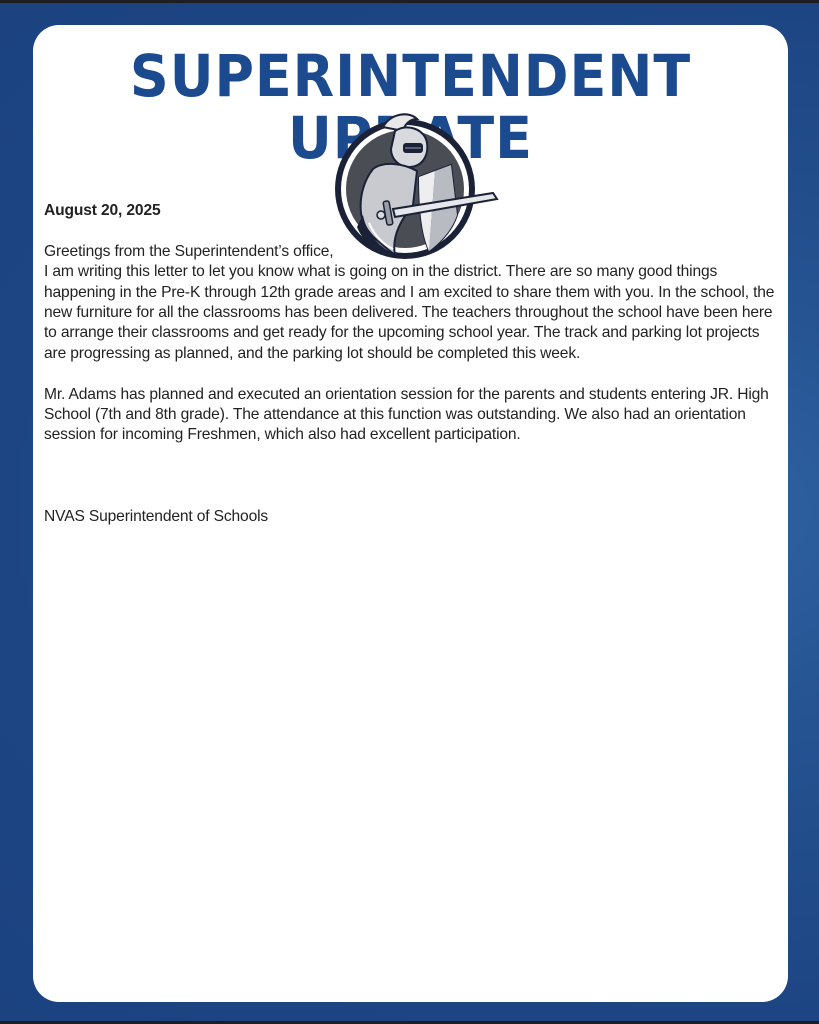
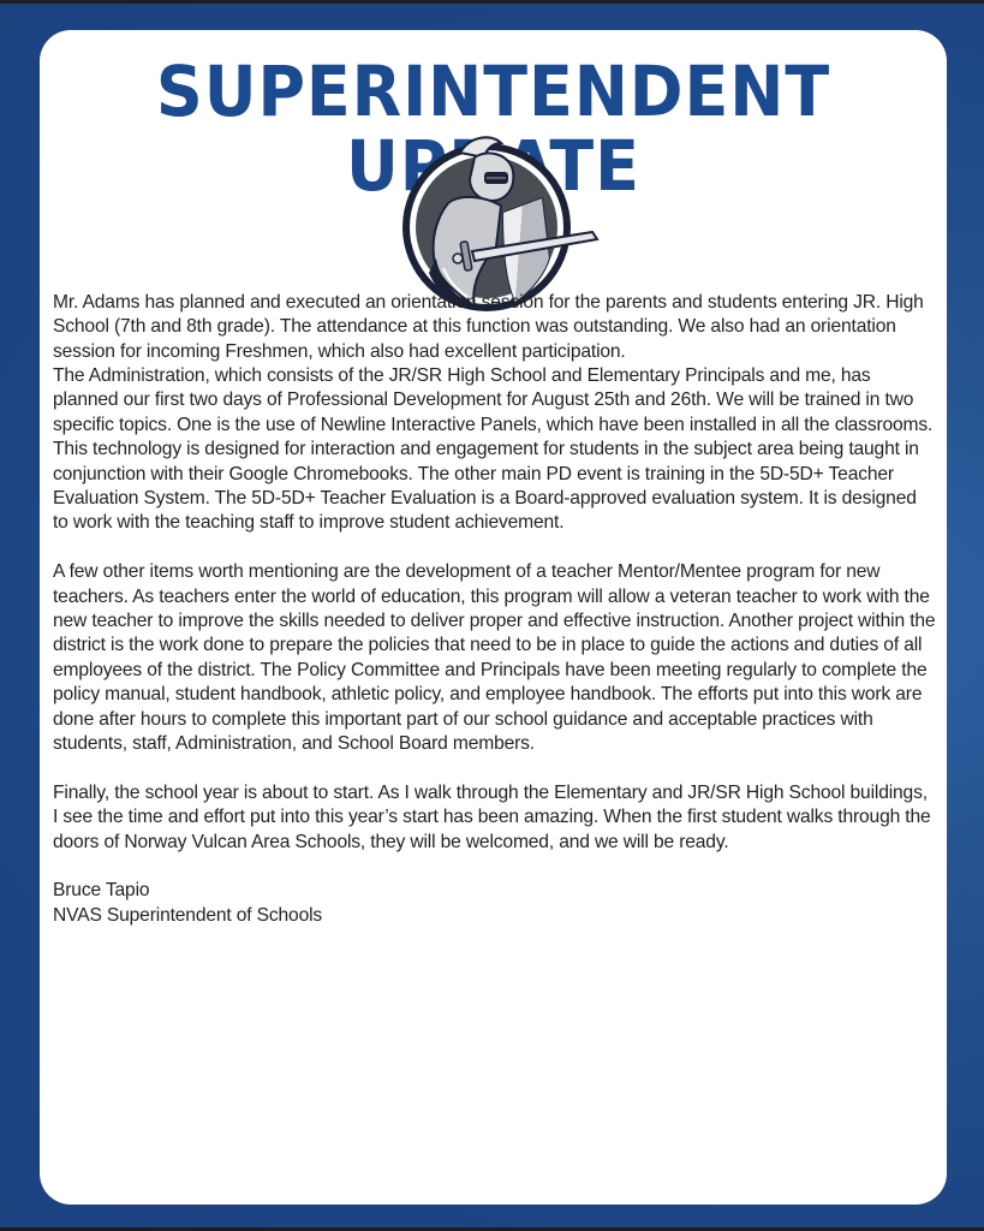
  SUPERINTENDENT UPTE
- August 20, 2025
- Greetings from the Superintendent’s office,
- I am writing this letter to let you know what is going on in the district. There are so many good things happening in the Pre-K through 12th grade areas and I am excited to share them with you. In the school, the new furniture for all the classrooms has been delivered. The teachers throughout the school have been here to arrange their classrooms and get ready for the upcoming school year. The track and parking lot projects are progressing as planned, and the parking lot should be completed this week.
  Mr. Adams has planned and executed an orientation session for the parents and students entering JR. High School (7th and 8th grade). The attendance at this function was outstanding. We also had an orientation session for incoming Freshmen, which also had excellent participation.
+ The Administration, which consists of the JR/SR High School and Elementary Principals and me, has planned our first two days of Professional Development for August 25th and 26th. We will be trained in two specific topics. One is the use of Newline Interactive Panels, which have been installed in all the classrooms. This technology is designed for interaction and engagement for students in the subject area being taught in conjunction with their Google Chromebooks. The other main PD event is training in the 5D-5D+ Teacher Evaluation System. The 5D-5D+ Teacher Evaluation is a Board-approved evaluation system. It is designed to work with the teaching staff to improve student achievement.
+ A few other items worth mentioning are the development of a teacher Mentor/Mentee program for new teachers. As teachers enter the world of education, this program will allow a veteran teacher to work with the new teacher to improve the skills needed to deliver proper and effective instruction. Another project within the district is the work done to prepare the policies that need to be in place to guide the actions and duties of all employees of the district. The Policy Committee and Principals have been meeting regularly to complete the policy manual, student handbook, athletic policy, and employee handbook. The efforts put into this work are done after hours to complete this important part of our school guidance and acceptable practices with students, staff, Administration, and School Board members.
+ Finally, the school year is about to start. As I walk through the Elementary and JR/SR High School buildings, I see the time and effort put into this year’s start has been amazing. When the first student walks through the doors of Norway Vulcan Area Schools, they will be welcomed, and we will be ready.
+ Bruce Tapio
  NVAS Superintendent of Schools
